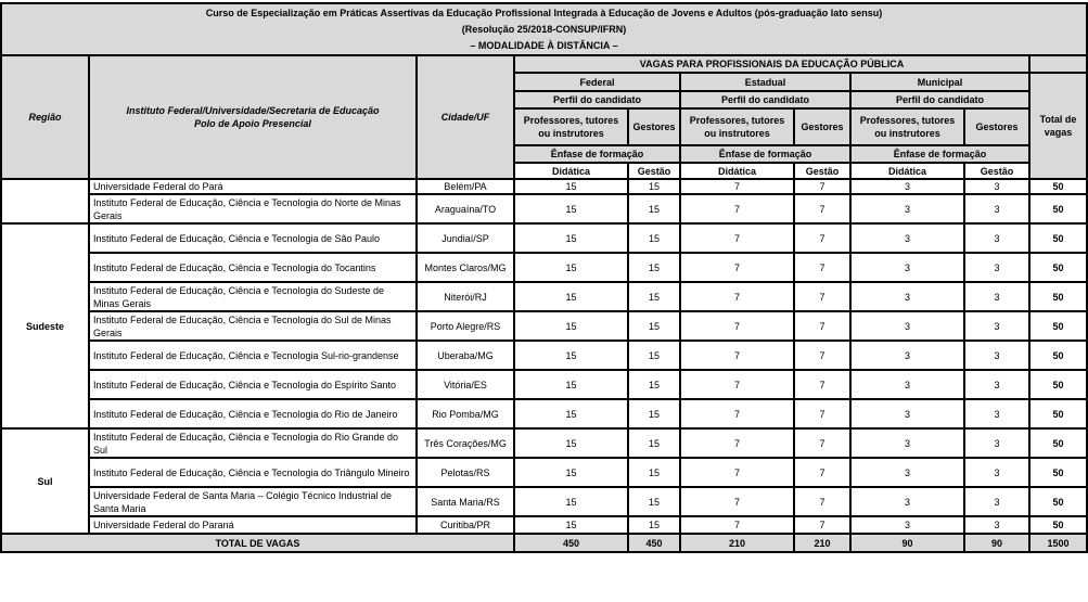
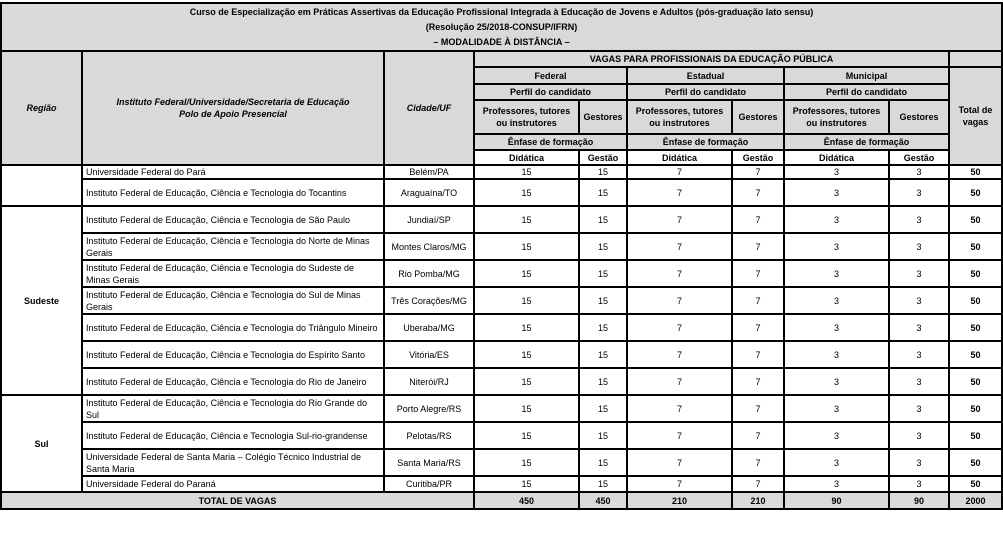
  Curso de Especialização em Práticas Assertivas da Educação Profissional Integrada à Educação de Jovens e Adultos (pós-graduação lato sensu) (Resolução 25/2018-CONSUP/IFRN) – MODALIDADE À DISTÂNCIA –
  Região	Instituto Federal/Universidade/Secretaria de Educação Polo de Apoio Presencial	Cidade/UF	VAGAS PARA PROFISSIONAIS DA EDUCAÇÃO PÚBLICA
  Federal	Estadual	Municipal	Total de vagas
  Perfil do candidato	Perfil do candidato	Perfil do candidato
  Professores, tutores ou instrutores	Gestores	Professores, tutores ou instrutores	Gestores	Professores, tutores ou instrutores	Gestores
  Ênfase de formação	Ênfase de formação	Ênfase de formação
  Didática	Gestão	Didática	Gestão	Didática	Gestão
  	Universidade Federal do Pará	Belém/PA	15	15	7	7	3	3	50
- Instituto Federal de Educação, Ciência e Tecnologia do Norte de Minas Gerais	Araguaína/TO	15	15	7	7	3	3	50
+ Instituto Federal de Educação, Ciência e Tecnologia do Tocantins	Araguaína/TO	15	15	7	7	3	3	50
  Sudeste	Instituto Federal de Educação, Ciência e Tecnologia de São Paulo	Jundiaí/SP	15	15	7	7	3	3	50
- Instituto Federal de Educação, Ciência e Tecnologia do Tocantins	Montes Claros/MG	15	15	7	7	3	3	50
+ Instituto Federal de Educação, Ciência e Tecnologia do Norte de Minas Gerais	Montes Claros/MG	15	15	7	7	3	3	50
- Instituto Federal de Educação, Ciência e Tecnologia do Sudeste de Minas Gerais	Niterói/RJ	15	15	7	7	3	3	50
+ Instituto Federal de Educação, Ciência e Tecnologia do Sudeste de Minas Gerais	Rio Pomba/MG	15	15	7	7	3	3	50
- Instituto Federal de Educação, Ciência e Tecnologia do Sul de Minas Gerais	Porto Alegre/RS	15	15	7	7	3	3	50
+ Instituto Federal de Educação, Ciência e Tecnologia do Sul de Minas Gerais	Três Corações/MG	15	15	7	7	3	3	50
- Instituto Federal de Educação, Ciência e Tecnologia Sul-rio-grandense	Uberaba/MG	15	15	7	7	3	3	50
+ Instituto Federal de Educação, Ciência e Tecnologia do Triângulo Mineiro	Uberaba/MG	15	15	7	7	3	3	50
  Instituto Federal de Educação, Ciência e Tecnologia do Espírito Santo	Vitória/ES	15	15	7	7	3	3	50
- Instituto Federal de Educação, Ciência e Tecnologia do Rio de Janeiro	Rio Pomba/MG	15	15	7	7	3	3	50
+ Instituto Federal de Educação, Ciência e Tecnologia do Rio de Janeiro	Niterói/RJ	15	15	7	7	3	3	50
- Sul	Instituto Federal de Educação, Ciência e Tecnologia do Rio Grande do Sul	Três Corações/MG	15	15	7	7	3	3	50
+ Sul	Instituto Federal de Educação, Ciência e Tecnologia do Rio Grande do Sul	Porto Alegre/RS	15	15	7	7	3	3	50
- Instituto Federal de Educação, Ciência e Tecnologia do Triângulo Mineiro	Pelotas/RS	15	15	7	7	3	3	50
+ Instituto Federal de Educação, Ciência e Tecnologia Sul-rio-grandense	Pelotas/RS	15	15	7	7	3	3	50
  Universidade Federal de Santa Maria – Colégio Técnico Industrial de Santa Maria	Santa Maria/RS	15	15	7	7	3	3	50
  Universidade Federal do Paraná	Curitiba/PR	15	15	7	7	3	3	50
- TOTAL DE VAGAS	450	450	210	210	90	90	1500
+ TOTAL DE VAGAS	450	450	210	210	90	90	2000
